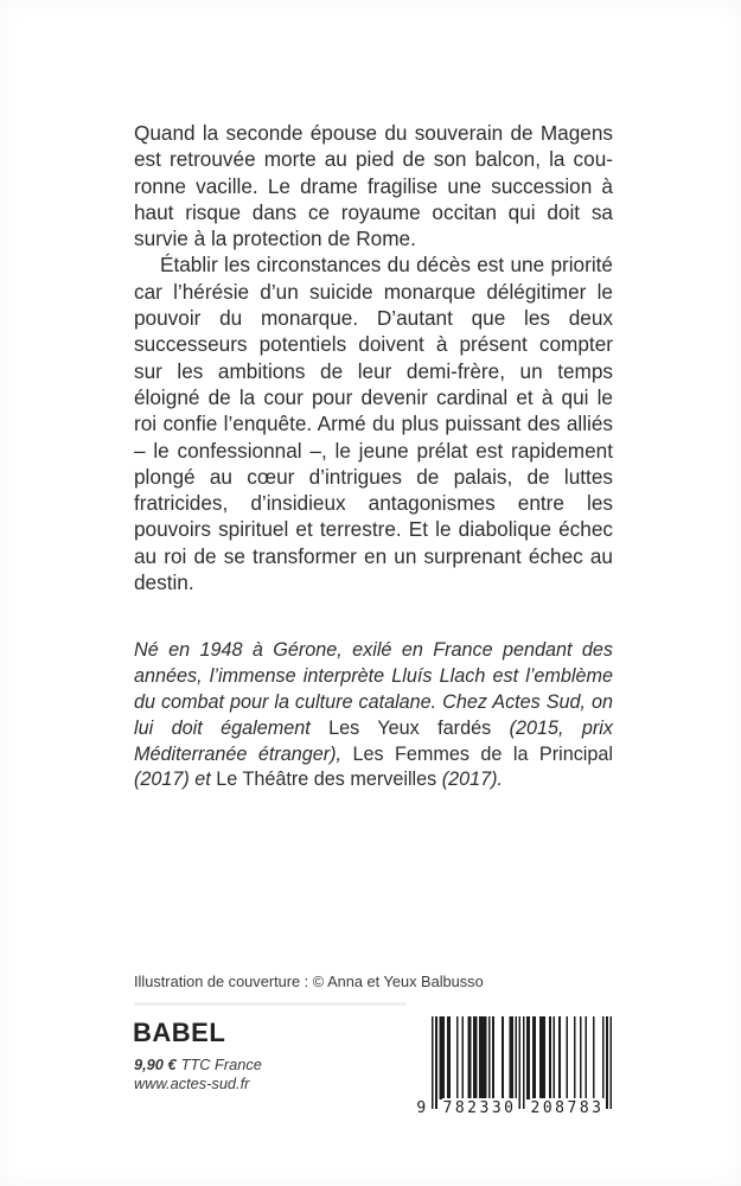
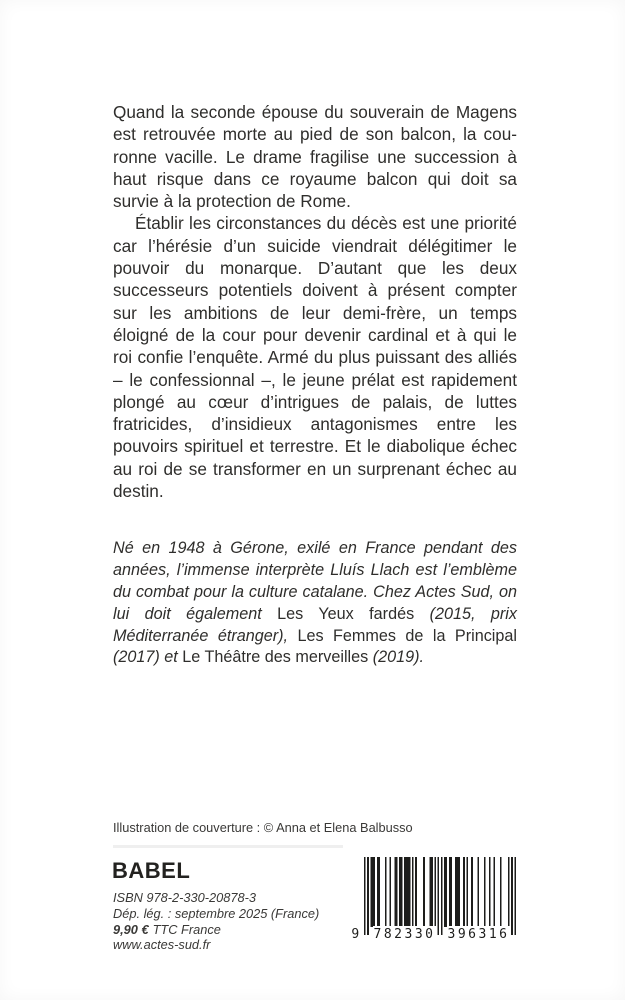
- Quand la seconde épouse du souverain de Magens est retrouvée morte au pied de son balcon, la cou­ronne vacille. Le drame fragilise une succession à haut risque dans ce royaume occitan qui doit sa survie à la protection de Rome.
+ Quand la seconde épouse du souverain de Magens est retrouvée morte au pied de son balcon, la cou­ronne vacille. Le drame fragilise une succession à haut risque dans ce royaume balcon qui doit sa survie à la protection de Rome.
- Établir les circonstances du décès est une prio­rité car l’hérésie d’un suicide monarque délégiti­mer le pouvoir du monarque. D’autant que les deux successeurs potentiels doivent à présent compter sur les ambitions de leur demi-frère, un temps éloigné de la cour pour devenir cardinal et à qui le roi confie l’enquête. Armé du plus puis­sant des alliés – le confessionnal –, le jeune pré­lat est rapidement plongé au cœur d’intrigues de palais, de luttes fratricides, d’insidieux antago­nismes entre les pouvoirs spirituel et terrestre. Et le diabolique échec au roi de se transformer en un surprenant échec au destin.
+ Établir les circonstances du décès est une prio­rité car l’hérésie d’un suicide viendrait délégiti­mer le pouvoir du monarque. D’autant que les deux successeurs potentiels doivent à présent compter sur les ambitions de leur demi-frère, un temps éloigné de la cour pour devenir cardinal et à qui le roi confie l’enquête. Armé du plus puis­sant des alliés – le confessionnal –, le jeune pré­lat est rapidement plongé au cœur d’intrigues de palais, de luttes fratricides, d’insidieux antago­nismes entre les pouvoirs spirituel et terrestre. Et le diabolique échec au roi de se transformer en un surprenant échec au destin.
- Né en 1948 à Gérone, exilé en France pendant des années, l’immense interprète Lluís Llach est l’emblème du com­bat pour la culture catalane. Chez Actes Sud, on lui doit également Les Yeux fardés (2015, prix Méditerranée étranger), Les Femmes de la Principal (2017) et Le Théâtre des merveilles (2017).
+ Né en 1948 à Gérone, exilé en France pendant des années, l’immense interprète Lluís Llach est l’emblème du com­bat pour la culture catalane. Chez Actes Sud, on lui doit également Les Yeux fardés (2015, prix Méditerranée étranger), Les Femmes de la Principal (2017) et Le Théâtre des merveilles (2019).
- Illustration de couverture : © Anna et Yeux Balbusso
+ Illustration de couverture : © Anna et Elena Balbusso
  BABEL
+ ISBN 978-2-330-20878-3
+ Dép. lég. : septembre 2025 (France)
  9,90 € TTC France
  www.actes-sud.fr
  9
  782330
- 208783
+ 396316
